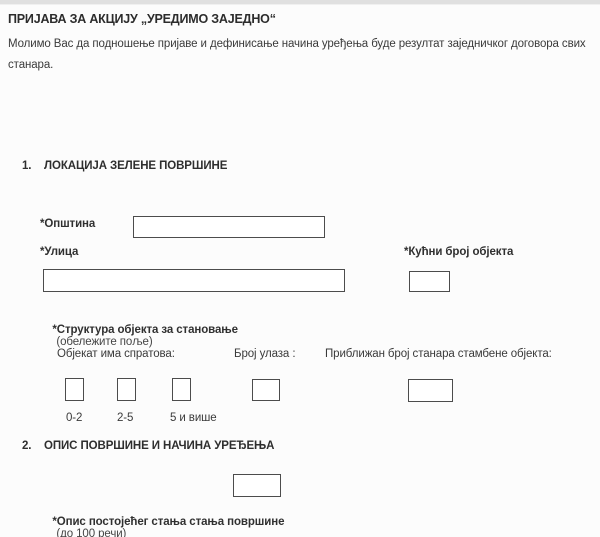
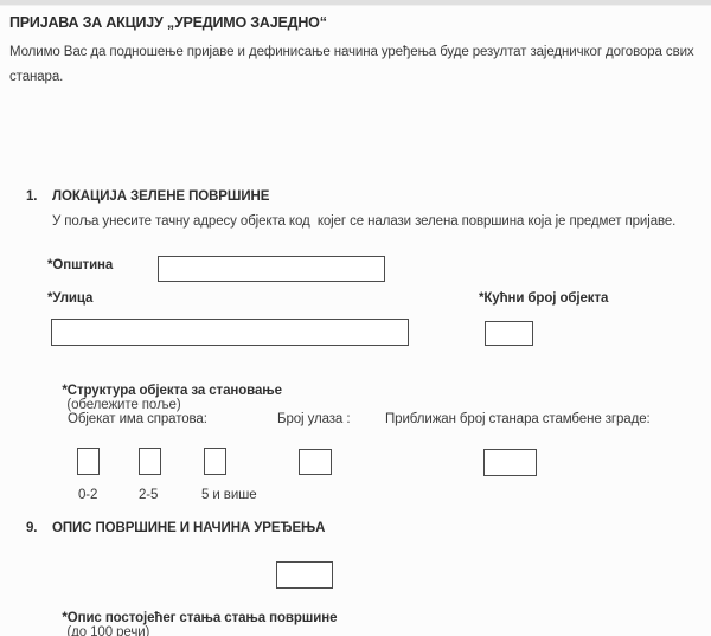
  ПРИЈАВА ЗА АКЦИЈУ „УРЕДИМО ЗАЈЕДНО“
  Молимо Вас да подношење пријаве и дефинисање начина уређења буде резултат заједничког договора свих
  станара.
  1.
  ЛОКАЦИЈА ЗЕЛЕНЕ ПОВРШИНЕ
+ У поља унесите тачну адресу објекта код којег се налази зелена површина која је предмет пријаве.
  *Општина
  *Улица
  *Кућни број објекта
  *Структура објекта за становање (обележите поље)
  Објекат има спратова:
  Број улаза :
- Приближан број станара стамбене објекта:
+ Приближан број станара стамбене зграде:
  0-2
  2-5
  5 и више
- 2.
+ 9.
  ОПИС ПОВРШИНЕ И НАЧИНА УРЕЂЕЊА
  *Опис постојећег стања стања површине (до 100 речи)
